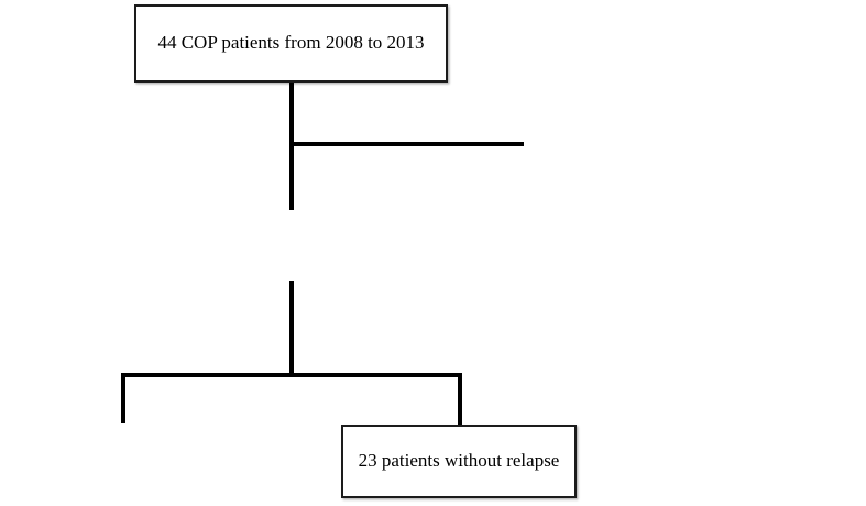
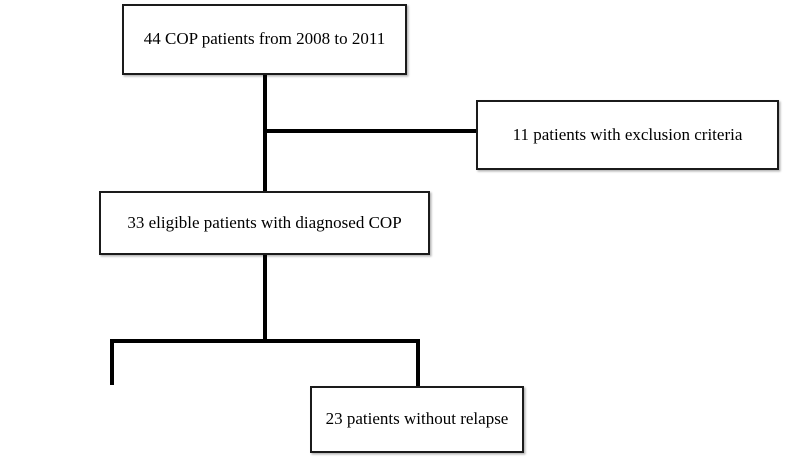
- 44 COP patients from 2008 to 2013
+ 44 COP patients from 2008 to 2011
+ 11 patients with exclusion criteria
+ 33 eligible patients with diagnosed COP
  23 patients without relapse
